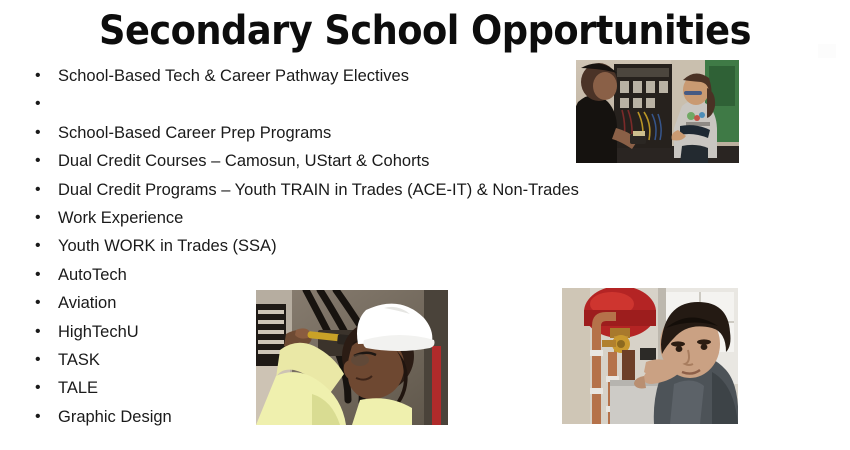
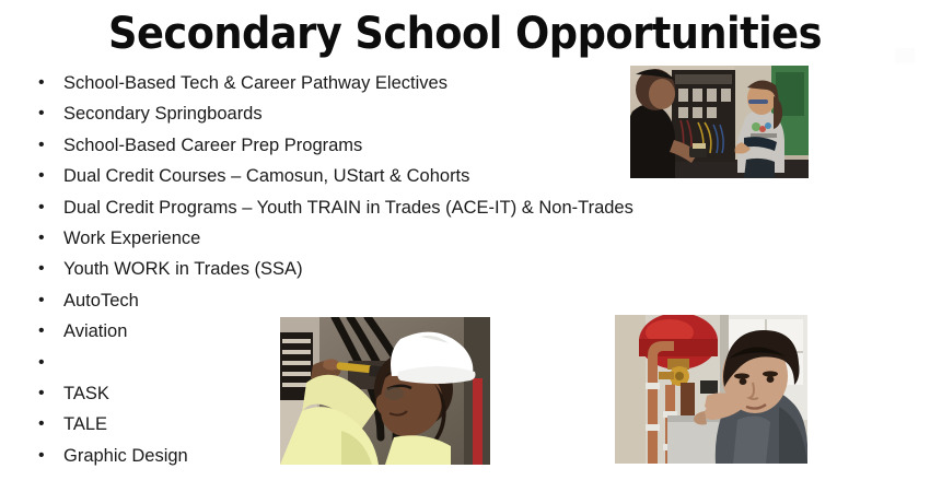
  Secondary School Opportunities
  •
  School-Based Tech & Career Pathway Electives
  •
+ Secondary Springboards
  •
  School-Based Career Prep Programs
  •
  Dual Credit Courses – Camosun, UStart & Cohorts
  •
  Dual Credit Programs – Youth TRAIN in Trades (ACE-IT) & Non-Trades
  •
  Work Experience
  •
  Youth WORK in Trades (SSA)
  •
  AutoTech
  •
  Aviation
  •
- HighTechU
  •
  TASK
  •
  TALE
  •
  Graphic Design
